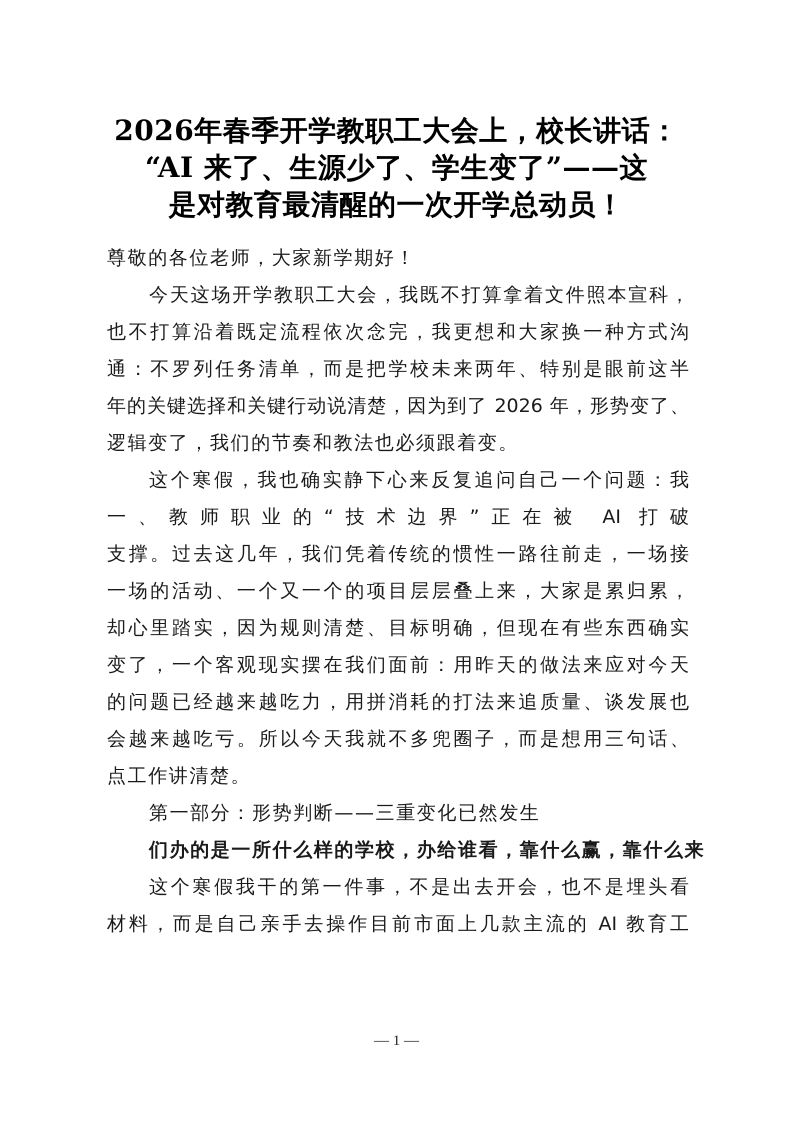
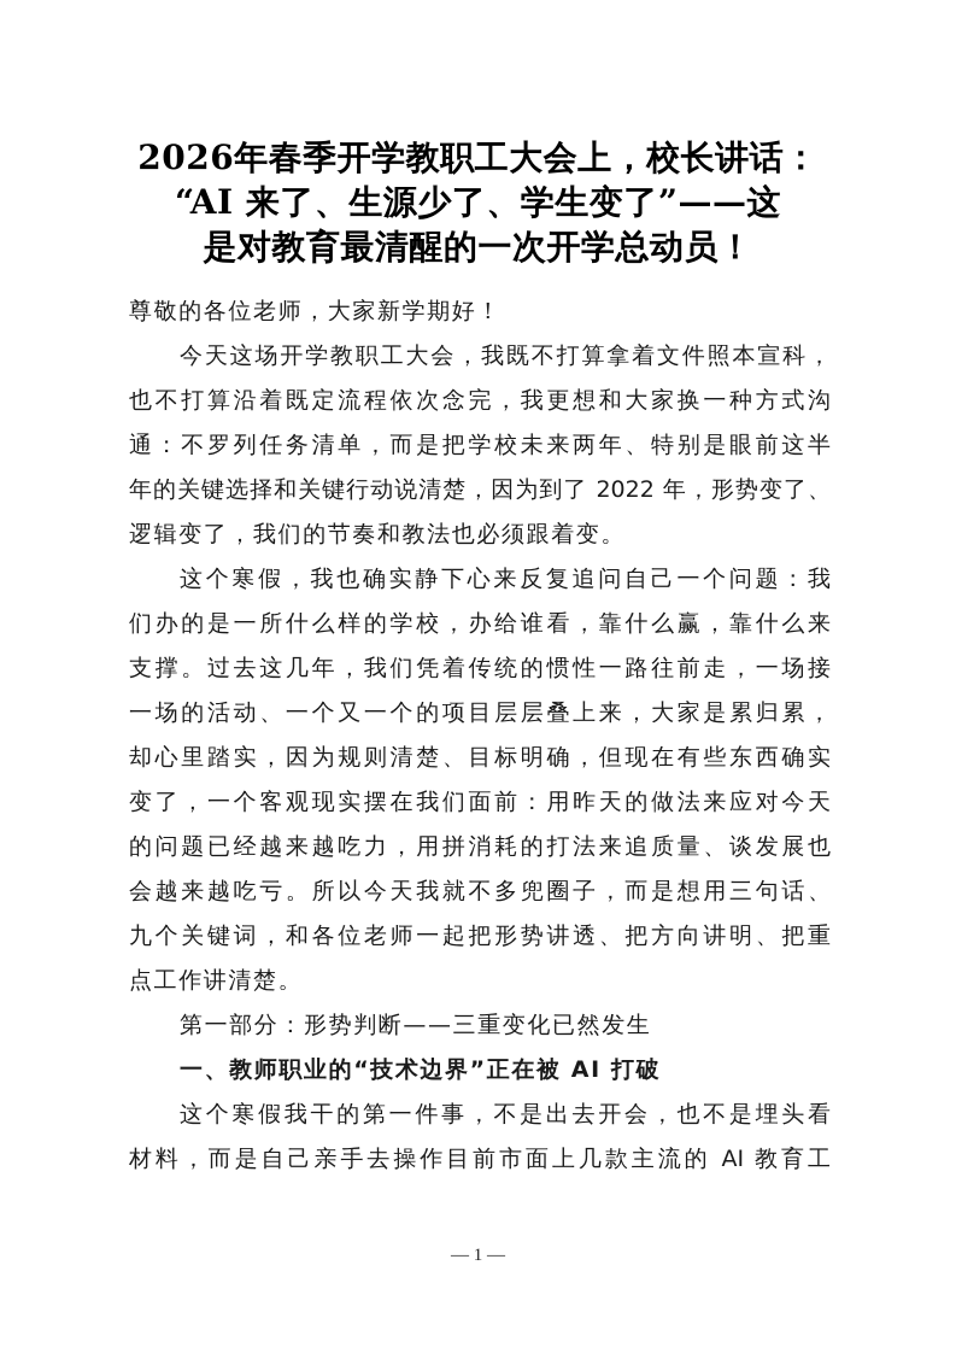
  2026年春季开学教职工大会上，校长讲话：
  “AI 来了、生源少了、学生变了”——这
  是对教育最清醒的一次开学总动员！
  尊敬的各位老师，大家新学期好！
  今天这场开学教职工大会，我既不打算拿着文件照本宣科，
  也不打算沿着既定流程依次念完，我更想和大家换一种方式沟
  通：不罗列任务清单，而是把学校未来两年、特别是眼前这半
- 年的关键选择和关键行动说清楚，因为到了 2026 年，形势变了、
+ 年的关键选择和关键行动说清楚，因为到了 2022 年，形势变了、
  逻辑变了，我们的节奏和教法也必须跟着变。
  这个寒假，我也确实静下心来反复追问自己一个问题：我
- 一、教师职业的“技术边界”正在被 AI 打破
+ 们办的是一所什么样的学校，办给谁看，靠什么赢，靠什么来
  支撑。过去这几年，我们凭着传统的惯性一路往前走，一场接
  一场的活动、一个又一个的项目层层叠上来，大家是累归累，
  却心里踏实，因为规则清楚、目标明确，但现在有些东西确实
  变了，一个客观现实摆在我们面前：用昨天的做法来应对今天
  的问题已经越来越吃力，用拼消耗的打法来追质量、谈发展也
  会越来越吃亏。所以今天我就不多兜圈子，而是想用三句话、
+ 九个关键词，和各位老师一起把形势讲透、把方向讲明、把重
  点工作讲清楚。
  第一部分：形势判断——三重变化已然发生
- 们办的是一所什么样的学校，办给谁看，靠什么赢，靠什么来
+ 一、教师职业的“技术边界”正在被 AI 打破
  这个寒假我干的第一件事，不是出去开会，也不是埋头看
  材料，而是自己亲手去操作目前市面上几款主流的 AI 教育工
  — 1 —
